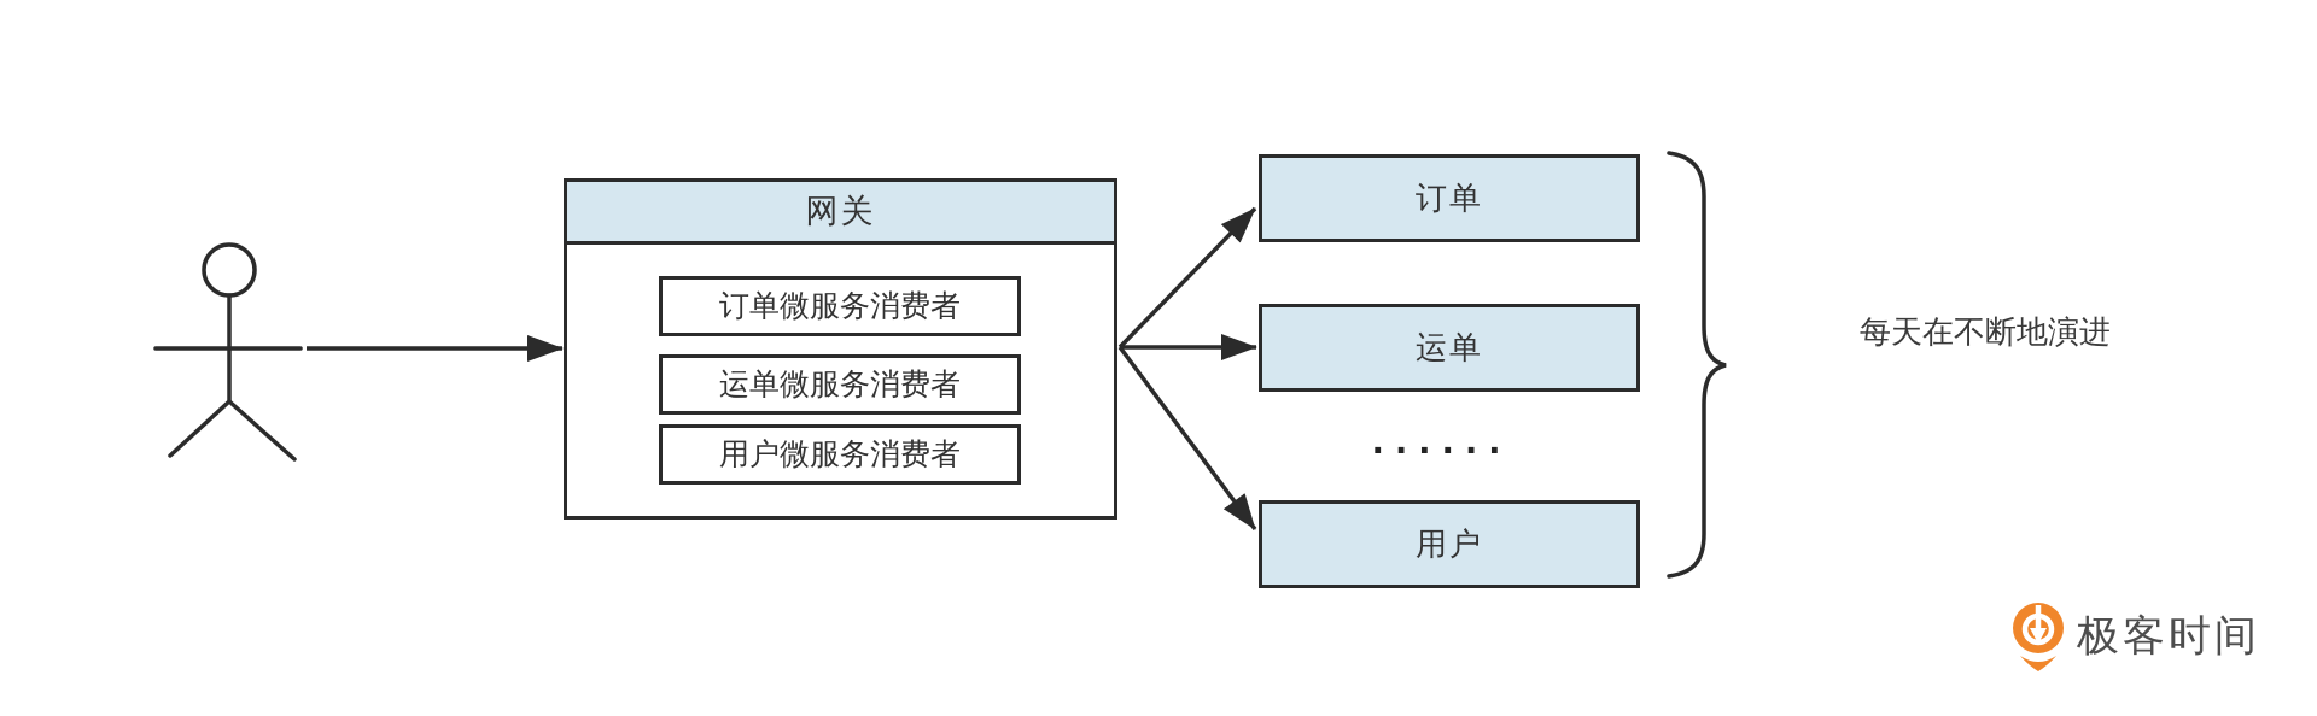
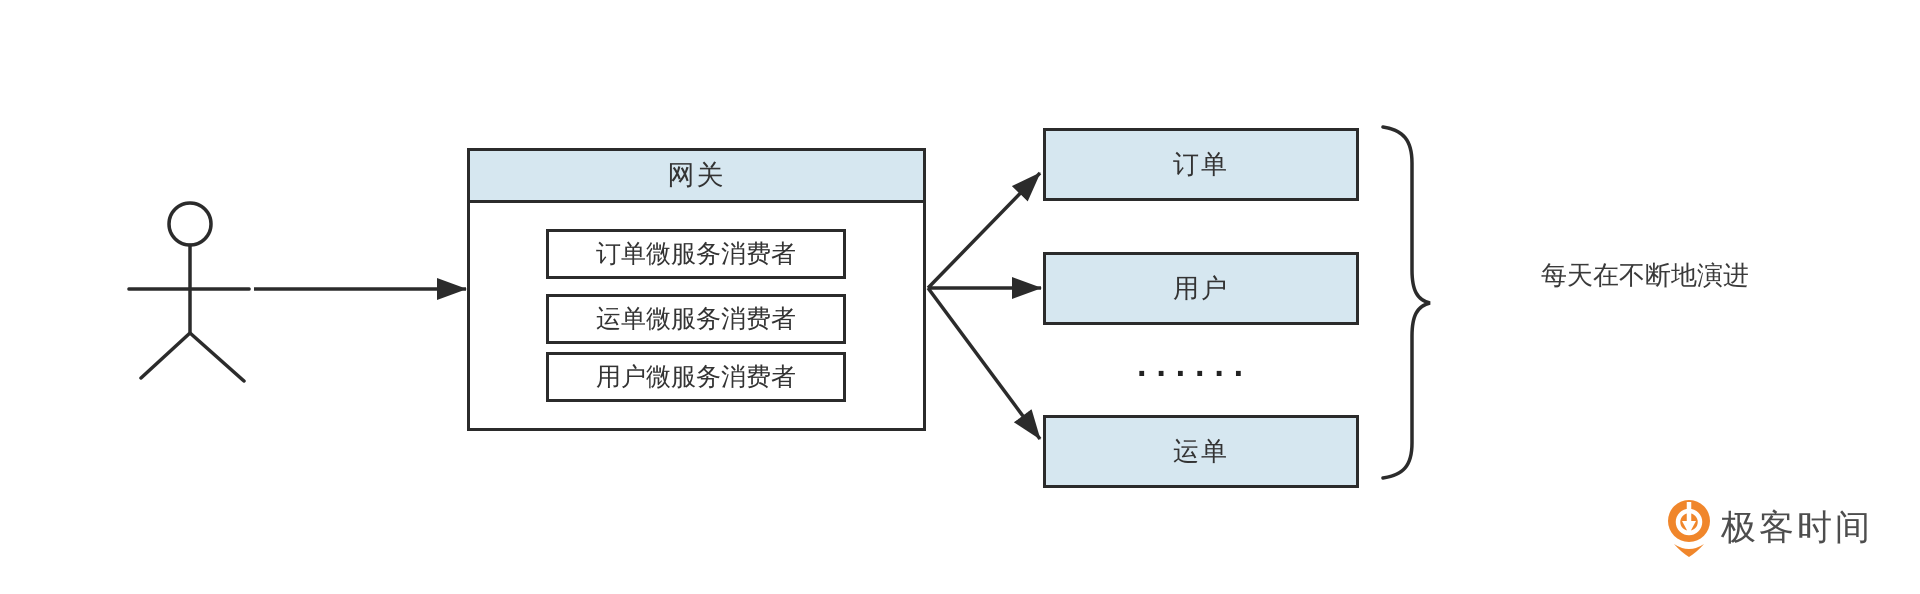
  网关
  订单微服务消费者
  运单微服务消费者
  用户微服务消费者
  订单
- 运单
+ 用户
  ······
- 用户
+ 运单
  每天在不断地演进
  极客时间
